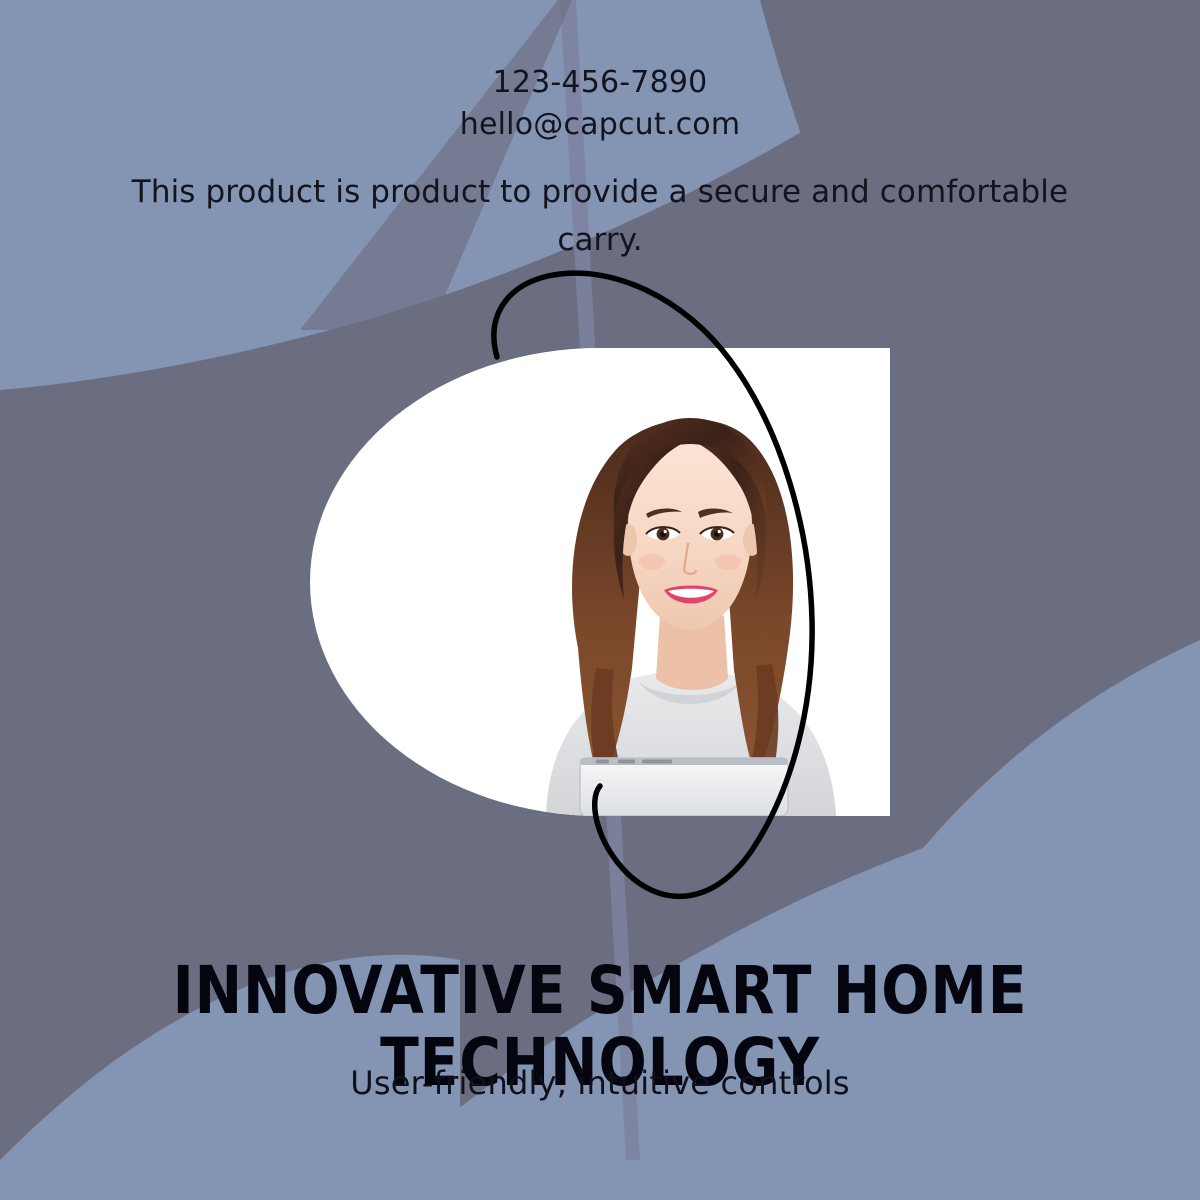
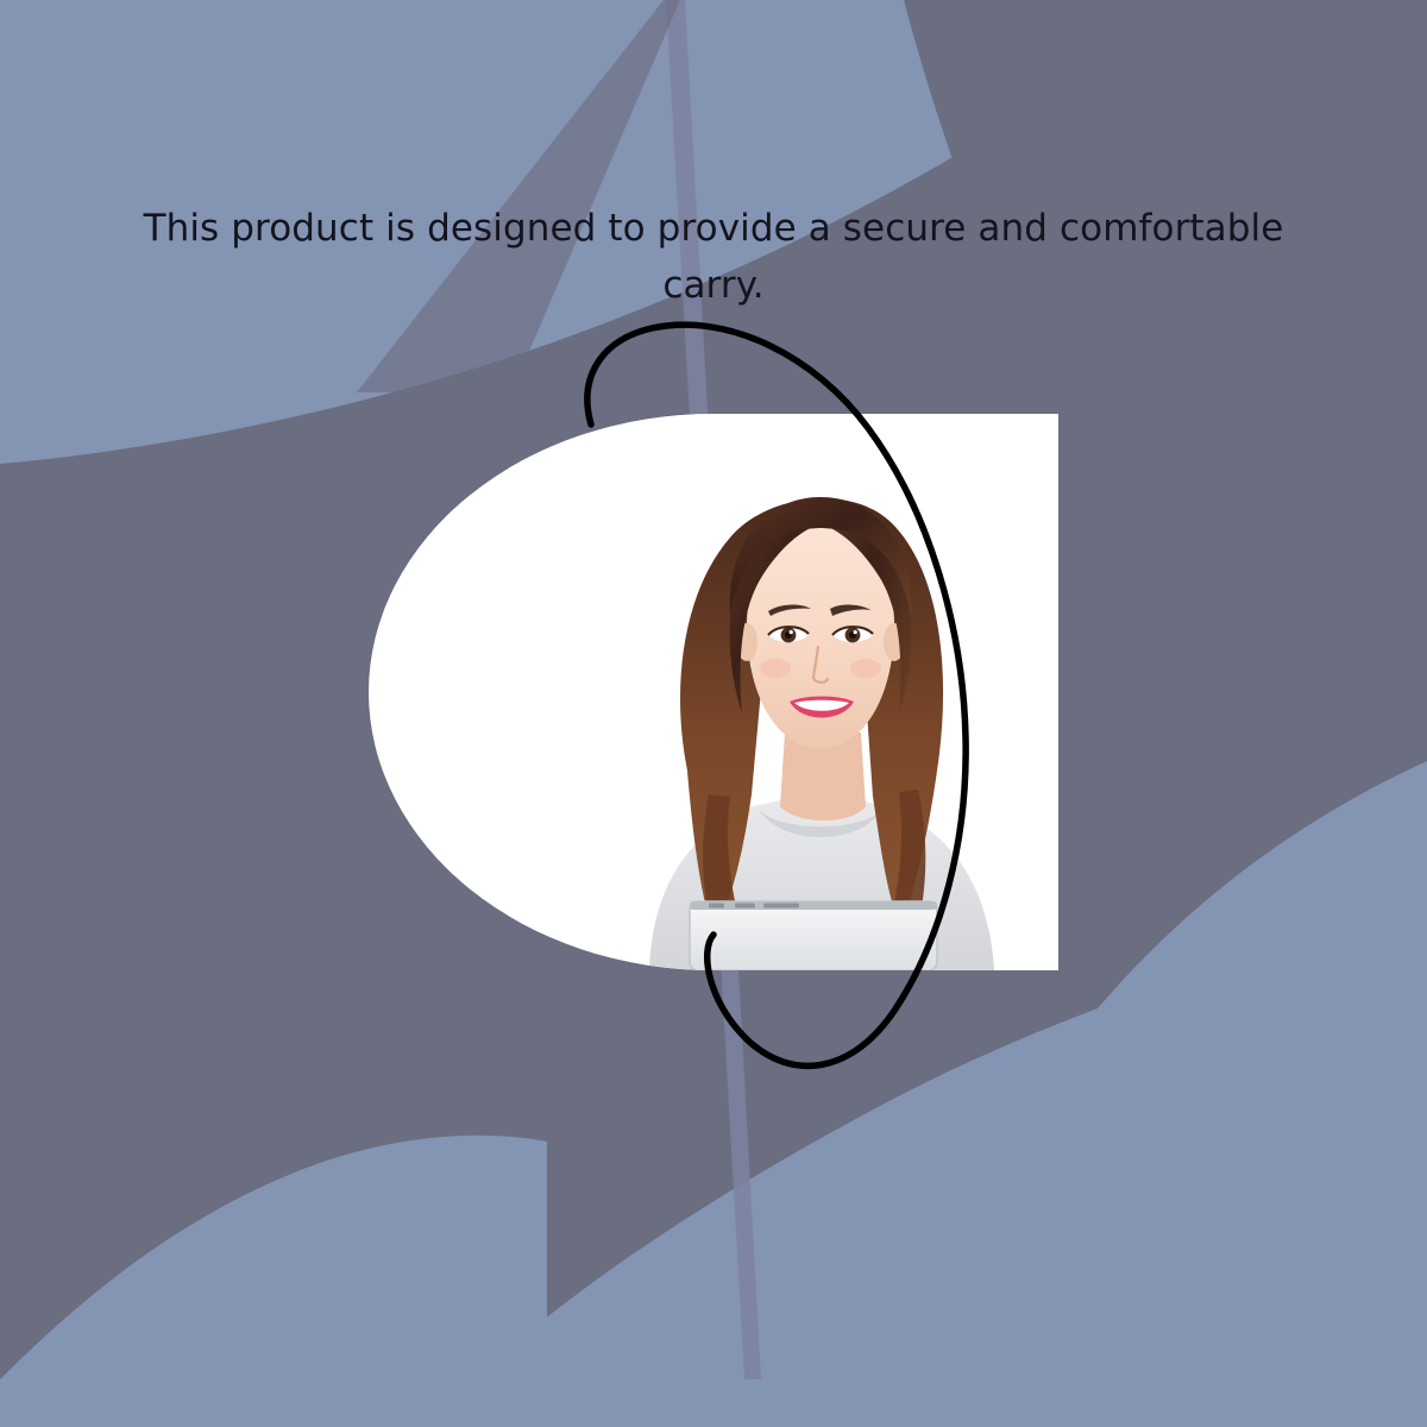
- 123-456-7890
- hello@capcut.com
- This product is product to provide a secure and comfortable carry.
+ This product is designed to provide a secure and comfortable carry.
- INNOVATIVE SMART HOME TECHNOLOGY
- User-friendly, intuitive controls
